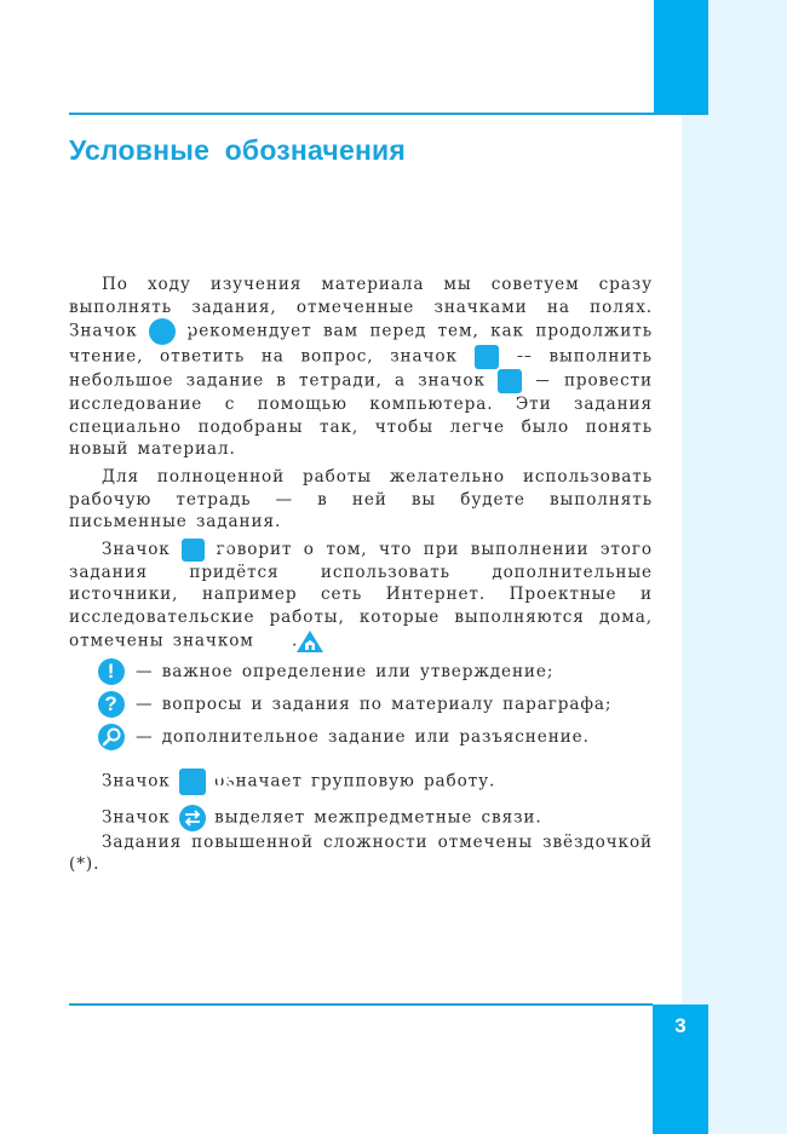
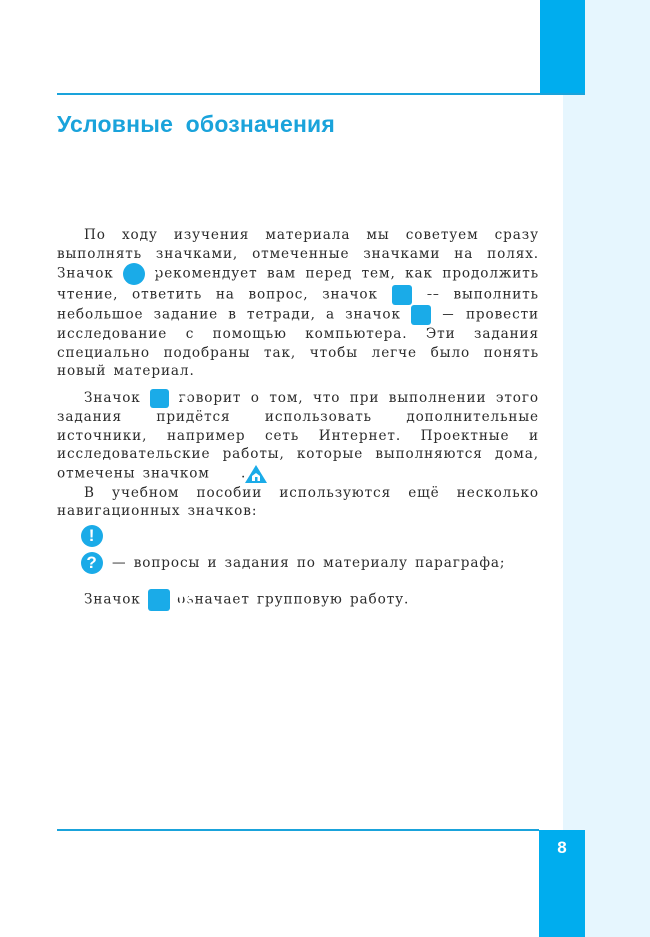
  Условные обозначения
- По ходу изучения материала мы советуем сразу выполнять задания, отмеченные значками на полях. Значок ? екомендует вам перед тем, как продолжить чтение, ответить на вопрос, значок выполнить небольшое задание в тетради, а значок провести исследование с помощью компьютера. Эти задания специально подобраны так, чтобы легче было понять новый материал.
+ По ходу изучения материала мы советуем сразу выполнять значками, отмеченные значками на полях. Значок ? екомендует вам перед тем, как продолжить чтение, ответить на вопрос, значок выполнить небольшое задание в тетради, а значок провести исследование с помощью компьютера. Эти задания специально подобраны так, чтобы легче было понять новый материал.
- Для полноценной работы желательно использовать рабочую тетрадь — в ней вы будете выполнять письменные задания.
  Значок оворит о том, что при выполнении этого задания придётся использовать дополнительные источники, например сеть Интернет. Проектные и исследовательские работы, которые выполняются дома, отмечены значком .
+ В учебном пособии используются ещё несколько навигационных значков:
  !
- — важное определение или утверждение;
  ?
  — вопросы и задания по материалу параграфа;
- — дополнительное задание или разъяснение.
  Значок начает групповую работу.
- Значок выделяет межпредметные связи.
- Задания повышенной сложности отмечены звёздочкой (*).
- 3
+ 8
